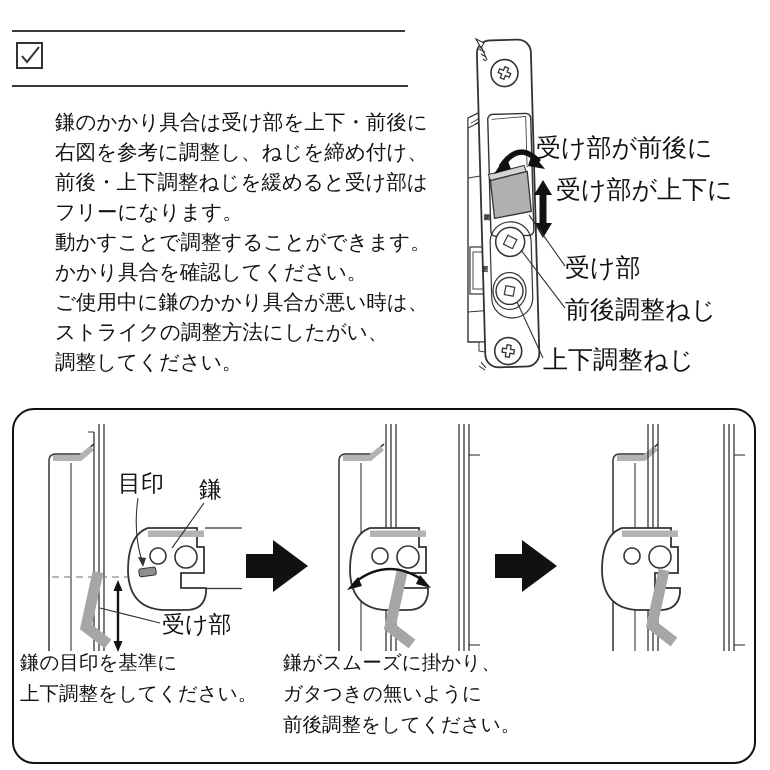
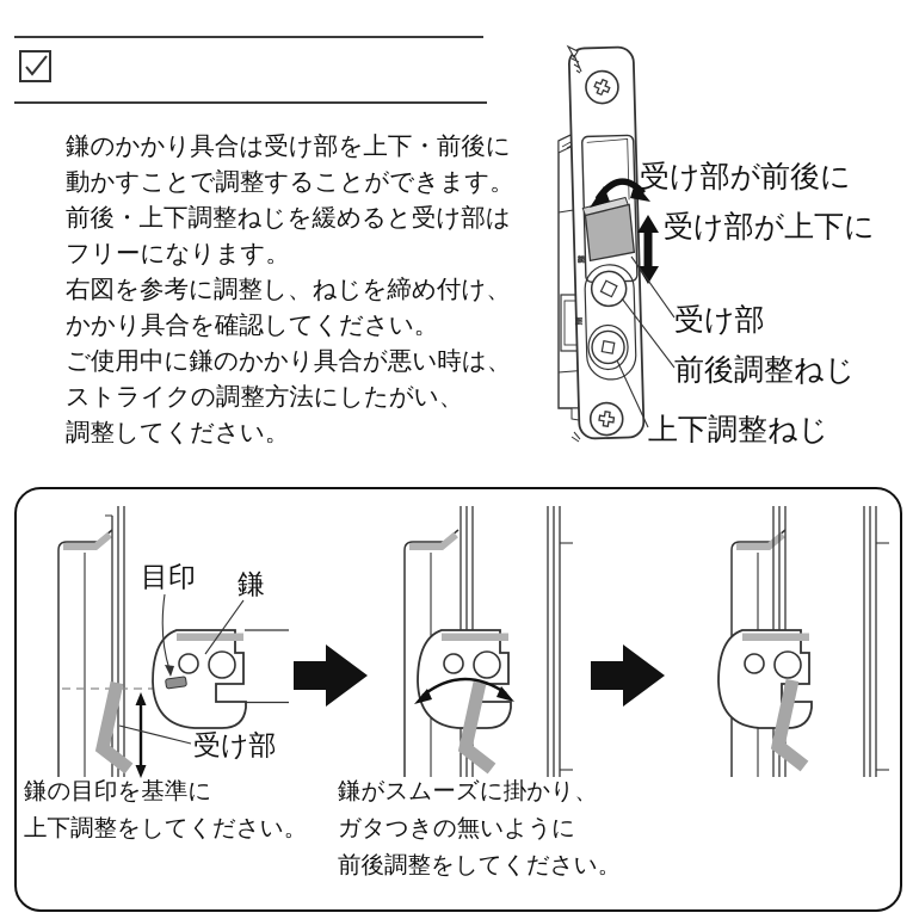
  鎌のかかり具合は受け部を上下・前後に
- 右図を参考に調整し、ねじを締め付け、
+ 動かすことで調整することができます。
  前後・上下調整ねじを緩めると受け部は
  フリーになります。
- 動かすことで調整することができます。
+ 右図を参考に調整し、ねじを締め付け、
  かかり具合を確認してください。
  ご使用中に鎌のかかり具合が悪い時は、
  ストライクの調整方法にしたがい、
  調整してください。
  受け部が前後に
  受け部が上下に
  受け部
  前後調整ねじ
  上下調整ねじ
  目印
  鎌
  受け部
  鎌の目印を基準に
  上下調整をしてください。
  鎌がスムーズに掛かり、
  ガタつきの無いように
  前後調整をしてください。
